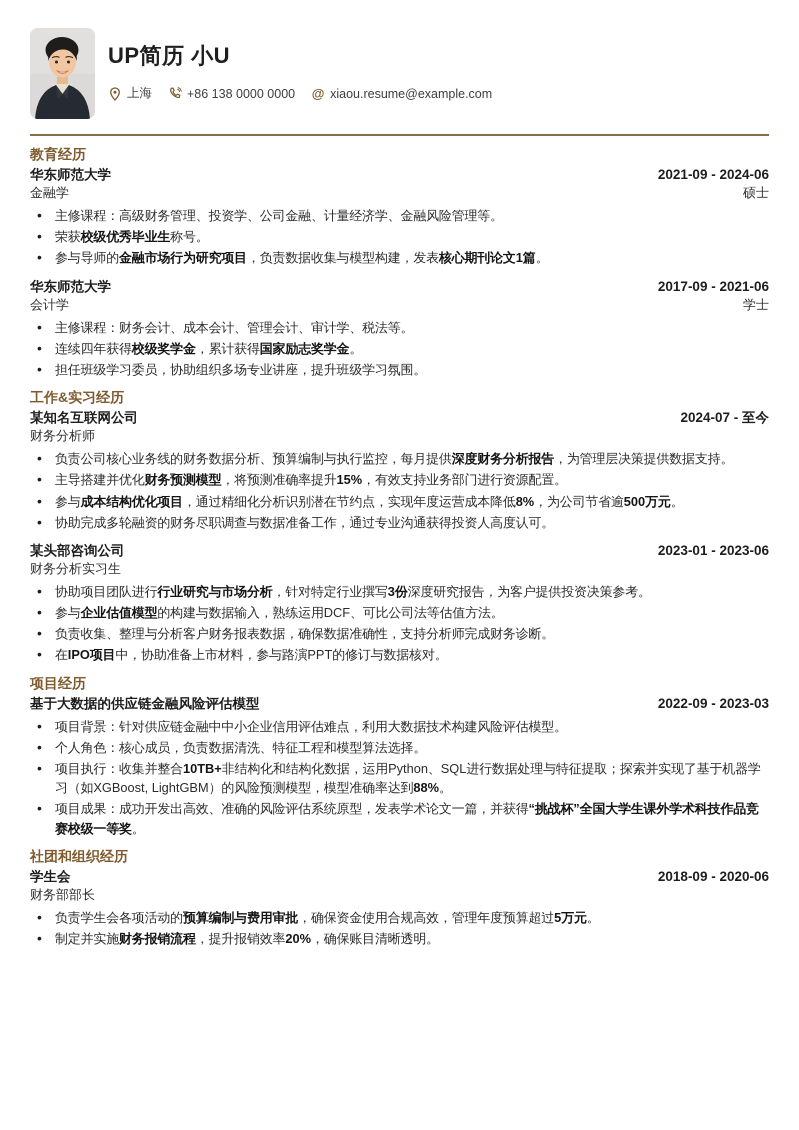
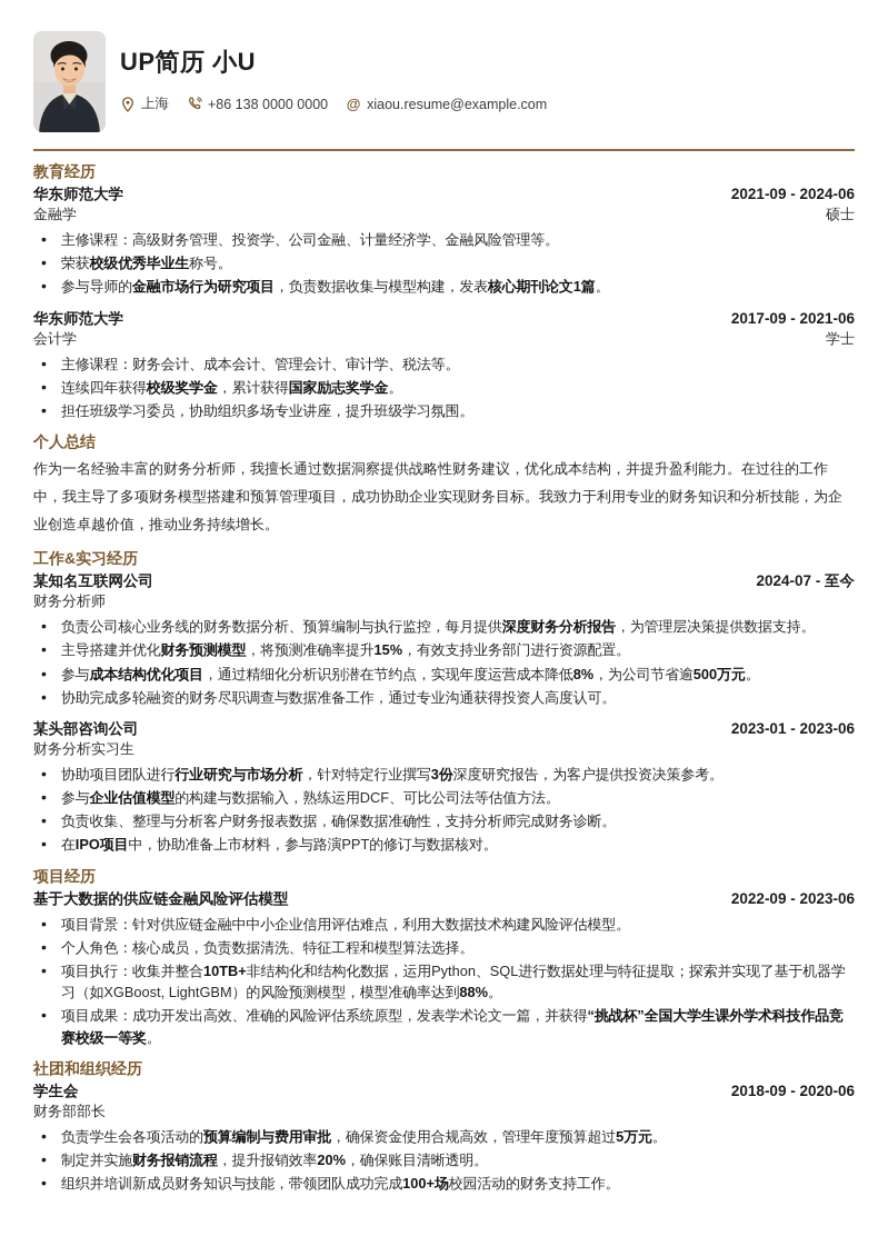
  UP简历 小U
  上海
  +86 138 0000 0000
  @
  xiaou.resume@example.com
  教育经历
  华东师范大学
  2021-09 - 2024-06
  金融学
  硕士
  主修课程：高级财务管理、投资学、公司金融、计量经济学、金融风险管理等。
  荣获校级优秀毕业生称号。
  参与导师的金融市场行为研究项目，负责数据收集与模型构建，发表核心期刊论文1篇。
  华东师范大学
  2017-09 - 2021-06
  会计学
  学士
  主修课程：财务会计、成本会计、管理会计、审计学、税法等。
  连续四年获得校级奖学金，累计获得国家励志奖学金。
  担任班级学习委员，协助组织多场专业讲座，提升班级学习氛围。
+ 个人总结
+ 作为一名经验丰富的财务分析师，我擅长通过数据洞察提供战略性财务建议，优化成本结构，并提升盈利能力。在过往的工作中，我主导了多项财务模型搭建和预算管理项目，成功协助企业实现财务目标。我致力于利用专业的财务知识和分析技能，为企业创造卓越价值，推动业务持续增长。
  工作&实习经历
  某知名互联网公司
  2024-07 - 至今
  财务分析师
  负责公司核心业务线的财务数据分析、预算编制与执行监控，每月提供深度财务分析报告，为管理层决策提供数据支持。
  主导搭建并优化财务预测模型，将预测准确率提升15%，有效支持业务部门进行资源配置。
  参与成本结构优化项目，通过精细化分析识别潜在节约点，实现年度运营成本降低8%，为公司节省逾500万元。
  协助完成多轮融资的财务尽职调查与数据准备工作，通过专业沟通获得投资人高度认可。
  某头部咨询公司
  2023-01 - 2023-06
  财务分析实习生
  协助项目团队进行行业研究与市场分析，针对特定行业撰写3份深度研究报告，为客户提供投资决策参考。
  参与企业估值模型的构建与数据输入，熟练运用DCF、可比公司法等估值方法。
  负责收集、整理与分析客户财务报表数据，确保数据准确性，支持分析师完成财务诊断。
  在IPO项目中，协助准备上市材料，参与路演PPT的修订与数据核对。
  项目经历
  基于大数据的供应链金融风险评估模型
- 2022-09 - 2023-03
+ 2022-09 - 2023-06
  项目背景：针对供应链金融中中小企业信用评估难点，利用大数据技术构建风险评估模型。
  个人角色：核心成员，负责数据清洗、特征工程和模型算法选择。
  项目执行：收集并整合10TB+非结构化和结构化数据，运用Python、SQL进行数据处理与特征提取；探索并实现了基于机器学习（如XGBoost, LightGBM）的风险预测模型，模型准确率达到88%。
  项目成果：成功开发出高效、准确的风险评估系统原型，发表学术论文一篇，并获得“挑战杯”全国大学生课外学术科技作品竞赛校级一等奖。
  社团和组织经历
  学生会
  2018-09 - 2020-06
  财务部部长
  负责学生会各项活动的预算编制与费用审批，确保资金使用合规高效，管理年度预算超过5万元。
  制定并实施财务报销流程，提升报销效率20%，确保账目清晰透明。
+ 组织并培训新成员财务知识与技能，带领团队成功完成100+场校园活动的财务支持工作。
